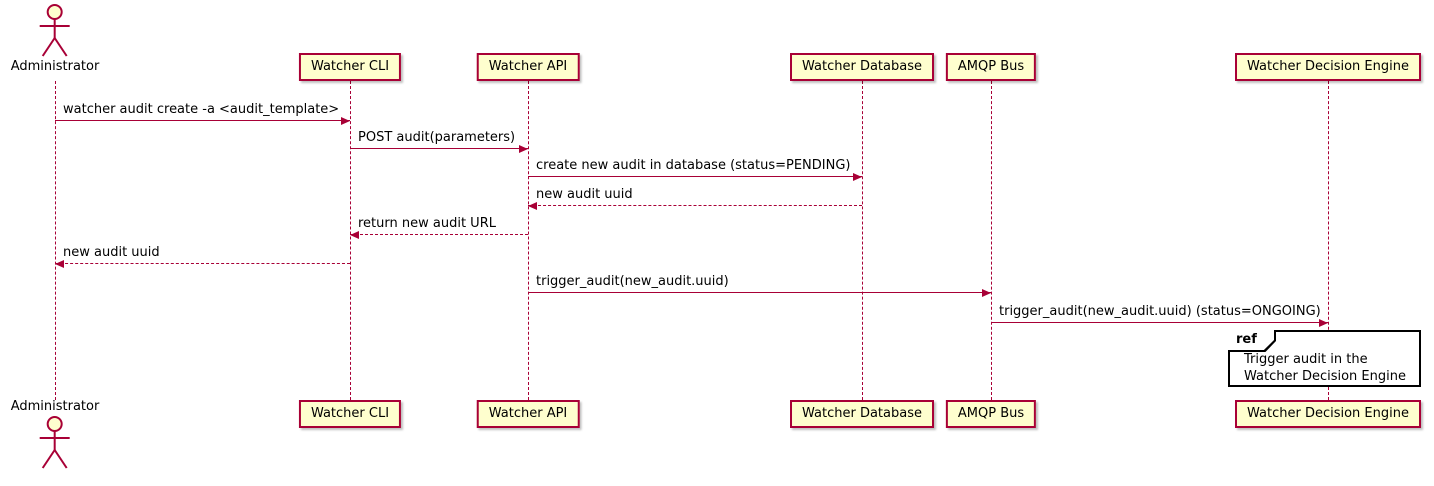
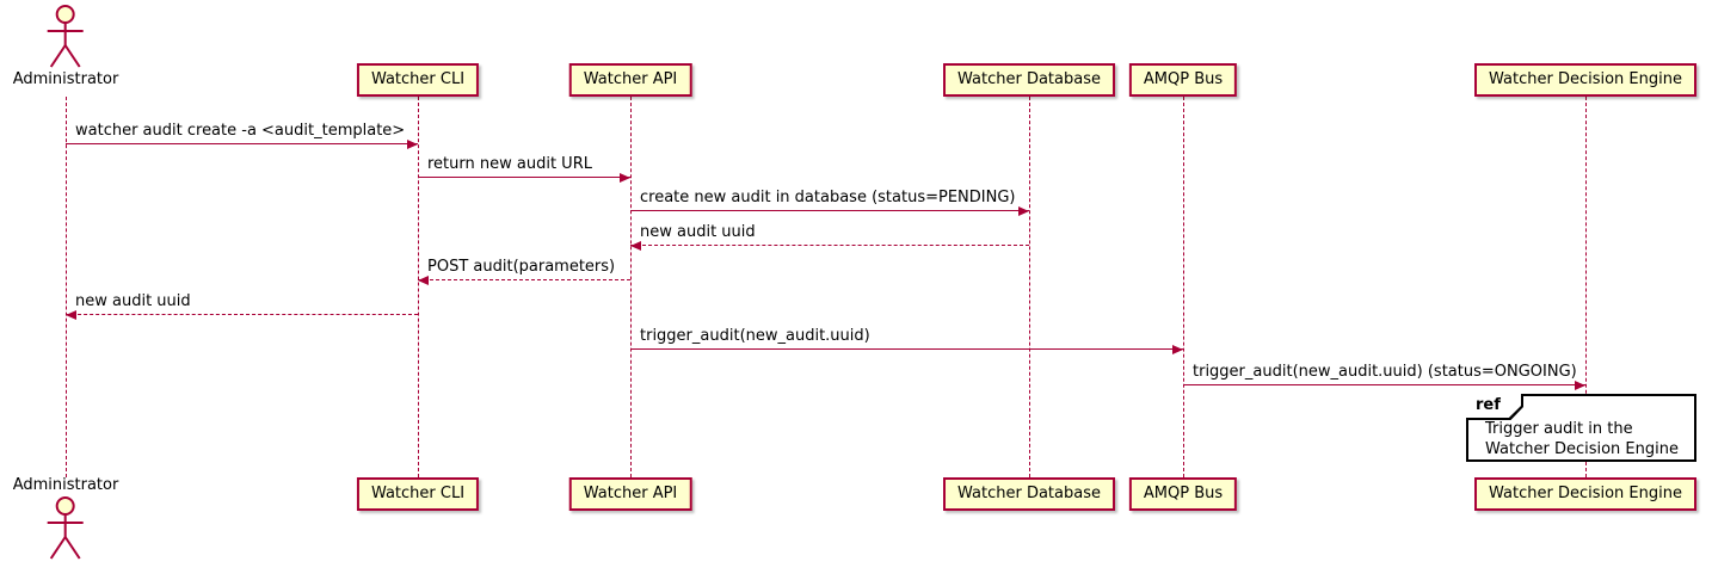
  Administrator
  Watcher CLI
  Watcher API
  Watcher Database
  AMQP Bus
  Watcher Decision Engine
  watcher audit create -a <audit_template>
- POST audit(parameters)
+ return new audit URL
  create new audit in database (status=PENDING)
  new audit uuid
- return new audit URL
+ POST audit(parameters)
  new audit uuid
  trigger_audit(new_audit.uuid)
  trigger_audit(new_audit.uuid) (status=ONGOING)
  ref
  Trigger audit in the
  Watcher Decision Engine
  Watcher CLI
  Watcher API
  Watcher Database
  AMQP Bus
  Watcher Decision Engine
  Administrator
